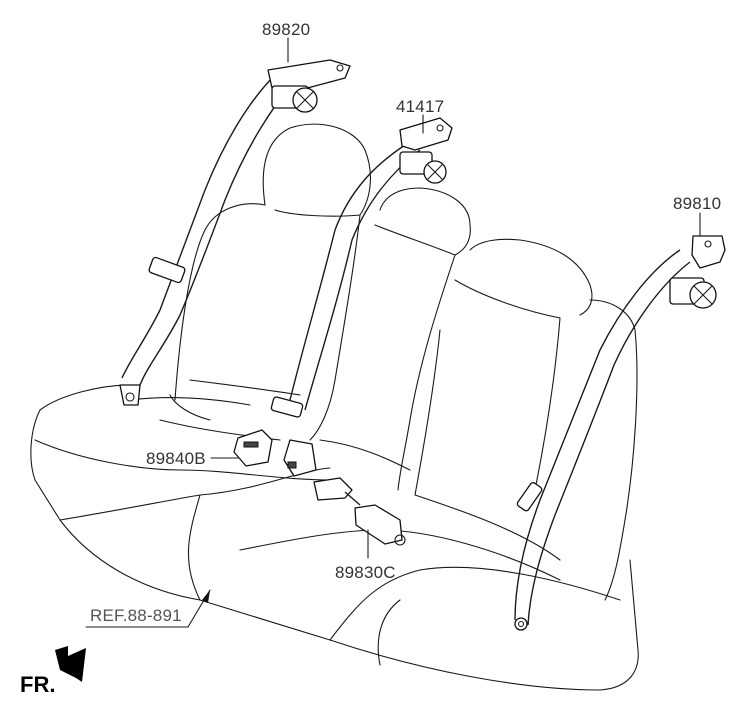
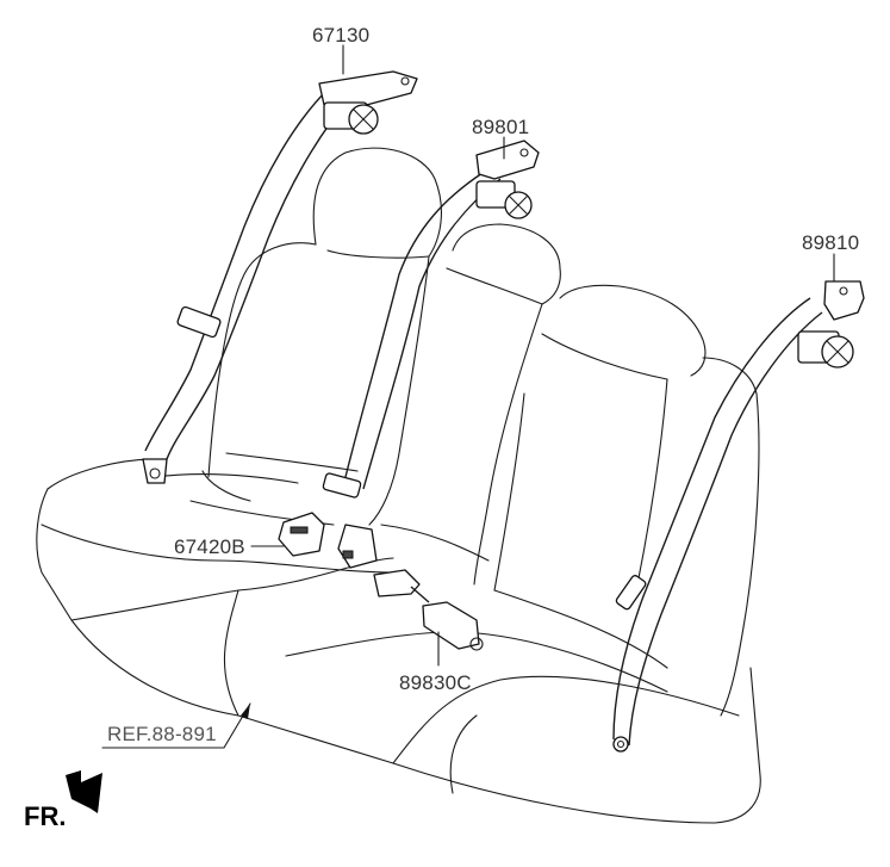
- 89820
+ 67130
- 41417
+ 89801
  89810
- 89840B
+ 67420B
  89830C
  REF.88-891
  FR.
